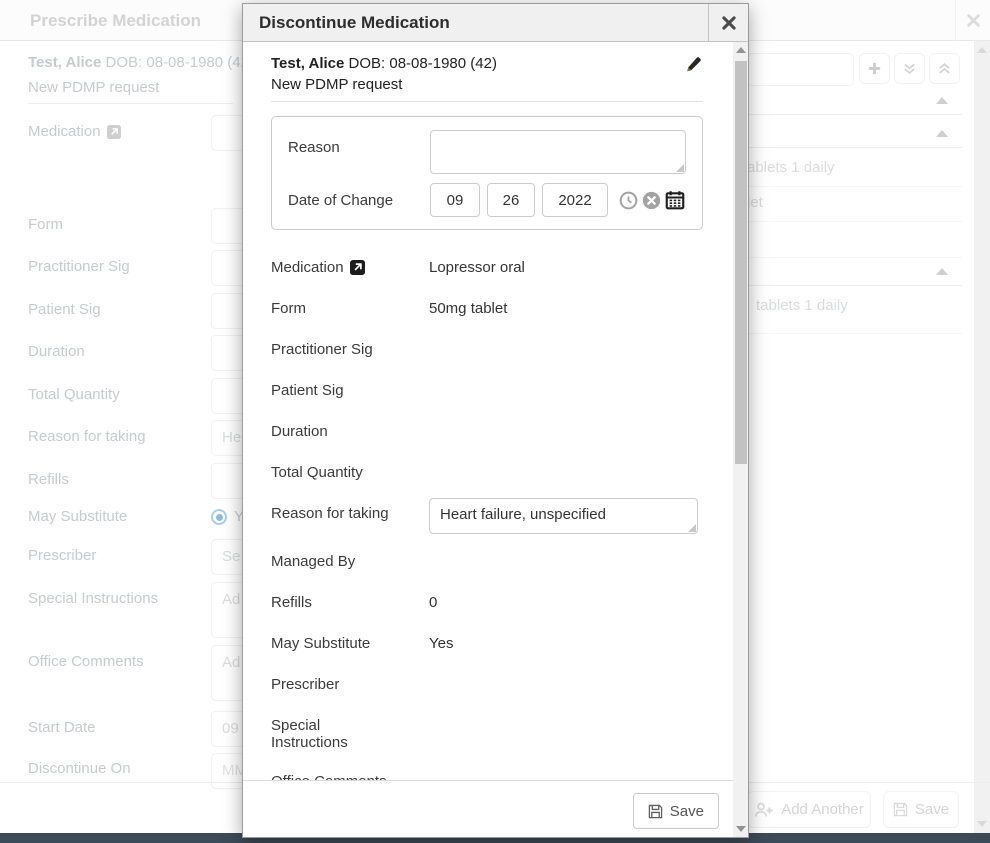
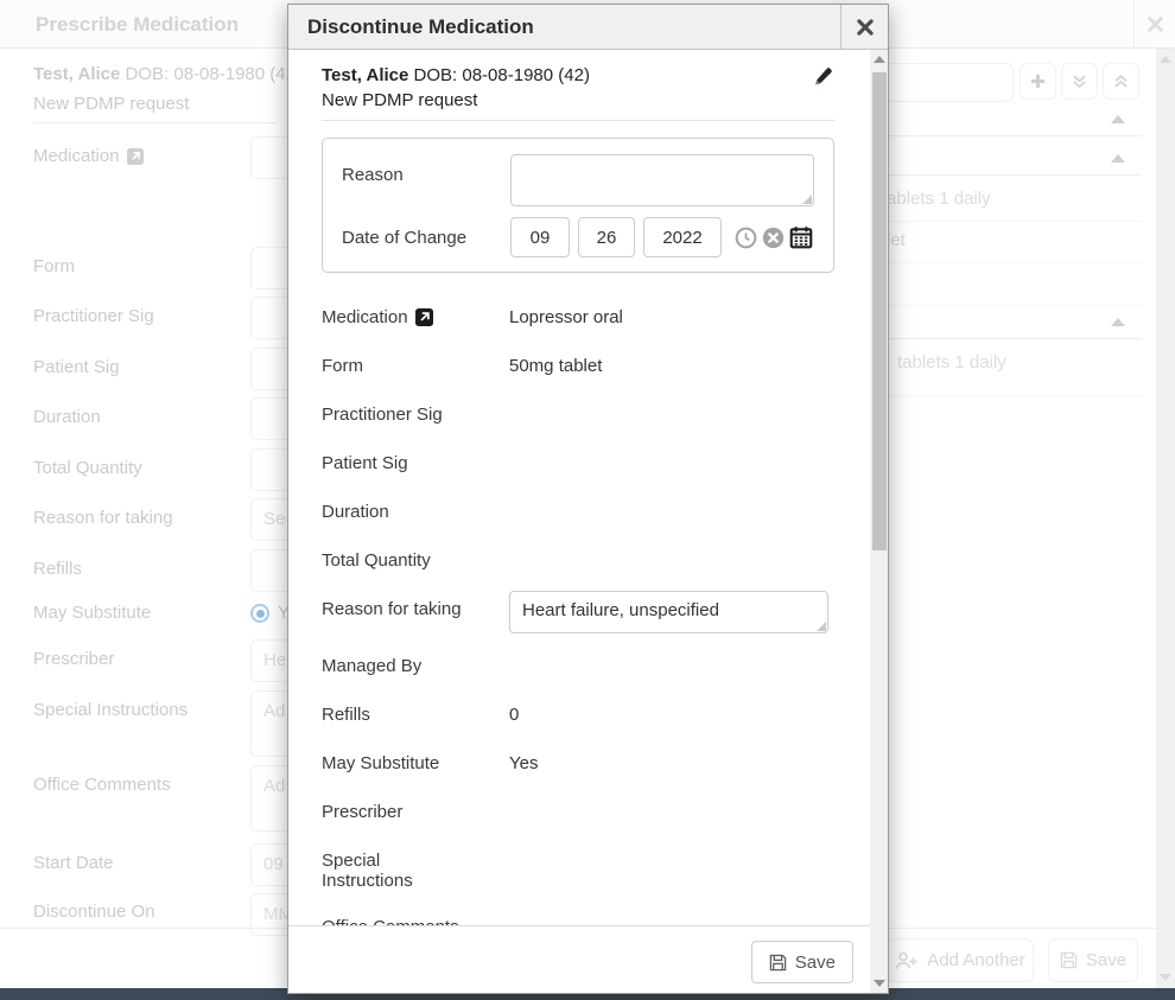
  Prescribe Medication
  Test, Alice DOB: 08-08-1980 (4
  New PDMP request
  Medication
  Form
  Practitioner Sig
  Patient Sig
  Duration
  Total Quantity
  Reason for taking
  Refills
  May Substitute
  Prescriber
  Special Instructions
  Office Comments
  Start Date
  Discontinue On
- He
+ Se
  Y
- Se
+ He
  Ad
  Ad
  09
  MM
  ablets 1 daily
  tablets 1 daily
  Add Another
  Save
  Discontinue Medication
  Test, Alice DOB: 08-08-1980 (42)
  New PDMP request
  Reason
  Date of Change
  09
  26
  2022
  Medication
  Lopressor oral
  Form
  50mg tablet
  Practitioner Sig
  Patient Sig
  Duration
  Total Quantity
  Reason for taking
  Heart failure, unspecified
  Managed By
  Refills
  0
  May Substitute
  Yes
  Prescriber
  Special Instructions
  Save
